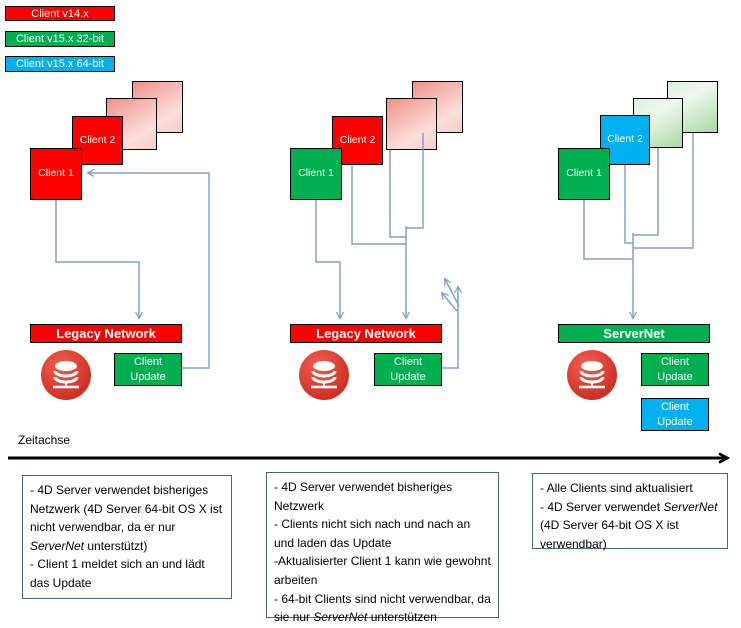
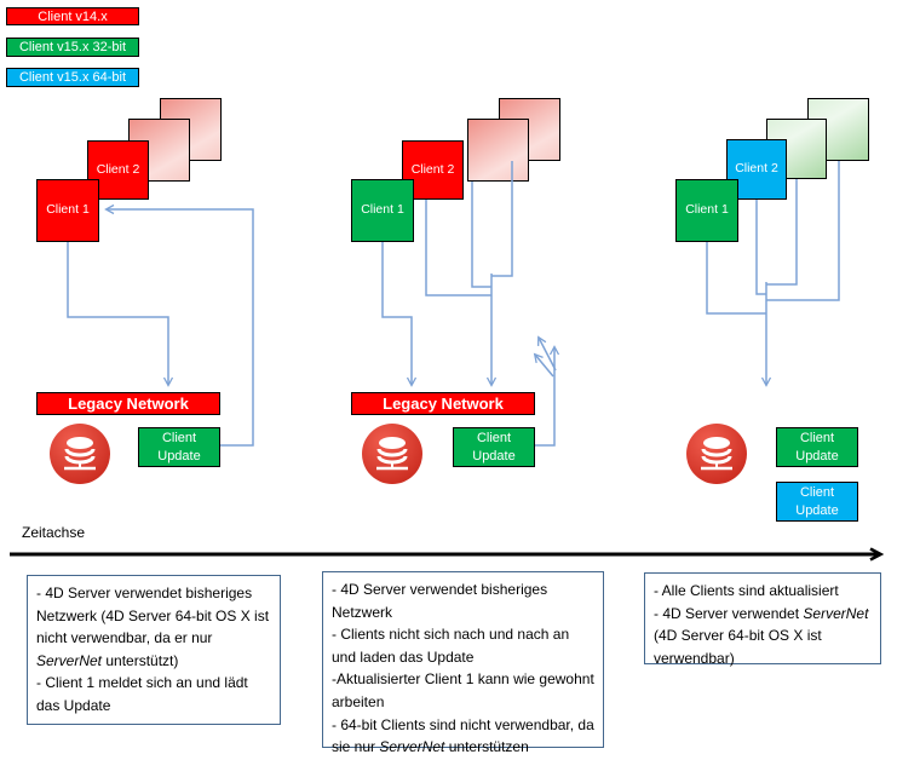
  Client v14.x
  Client v15.x 32-bit
  Client v15.x 64-bit
  Client 2
  Client 1
  Legacy Network
  Client Update
  Client 2
  Client 1
  Legacy Network
  Client Update
  Client 2
  Client 1
- ServerNet
  Client Update
  Client Update
  Zeitachse
  - 4D Server verwendet bisheriges Netzwerk (4D Server 64-bit OS X ist nicht verwendbar, da er nur ServerNet unterstützt)
  - Client 1 meldet sich an und lädt das Update
  - 4D Server verwendet bisheriges Netzwerk
  - Clients nicht sich nach und nach an und laden das Update
  -Aktualisierter Client 1 kann wie gewohnt arbeiten
  - 64-bit Clients sind nicht verwendbar, da sie nur ServerNet unterstützen
  - Alle Clients sind aktualisiert
  - 4D Server verwendet ServerNet (4D Server 64-bit OS X ist verwendbar)
